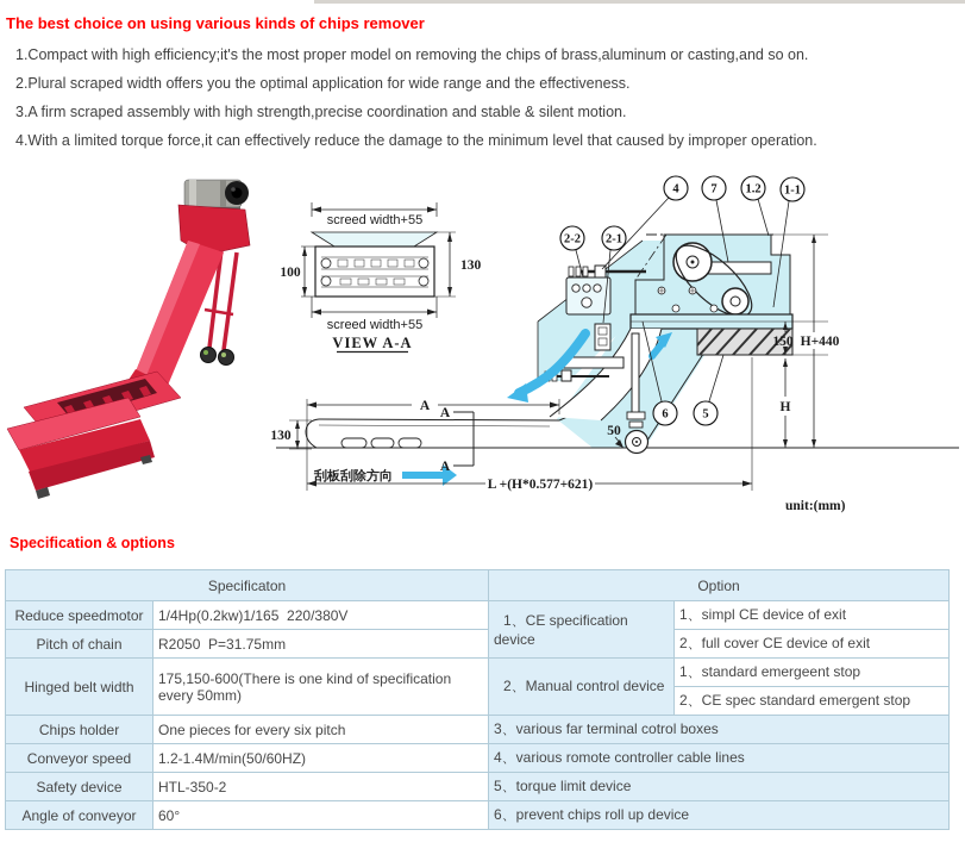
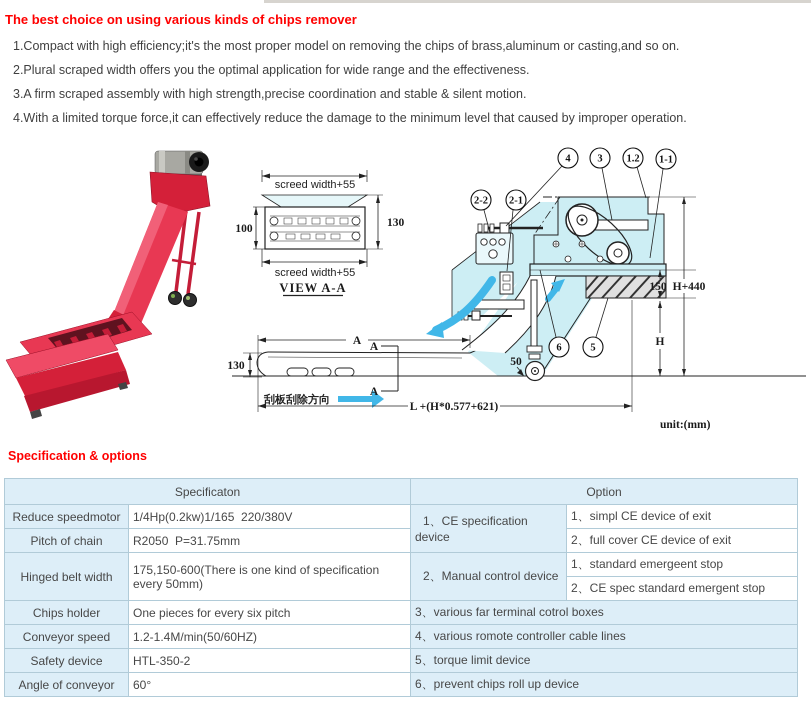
  The best choice on using various kinds of chips remover
  1.Compact with high efficiency;it's the most proper model on removing the chips of brass,aluminum or casting,and so on.
  2.Plural scraped width offers you the optimal application for wide range and the effectiveness.
  3.A firm scraped assembly with high strength,precise coordination and stable & silent motion.
  4.With a limited torque force,it can effectively reduce the damage to the minimum level that caused by improper operation.
  screed width+55
  100
  130
  screed width+55
  VIEW A-A
  刮板刮除方向
  A
  A
  A
  130
  L +(H*0.577+621)
  150
  H+440
  H
  50
  unit:(mm)
  4
- 7
+ 3
  1.2
  1-1
  2-2
  2-1
  6
  5
  Specification & options
  Specificaton	Option
  Reduce speedmotor	1/4Hp(0.2kw)1/165 220/380V	1、CE specification device	1、simpl CE device of exit
  Pitch of chain	R2050 P=31.75mm	2、full cover CE device of exit
  Hinged belt width	175,150-600(There is one kind of specification every 50mm)	2、Manual control device	1、standard emergeent stop
  2、CE spec standard emergent stop
  Chips holder	One pieces for every six pitch	3、various far terminal cotrol boxes
  Conveyor speed	1.2-1.4M/min(50/60HZ)	4、various romote controller cable lines
  Safety device	HTL-350-2	5、torque limit device
  Angle of conveyor	60°	6、prevent chips roll up device
